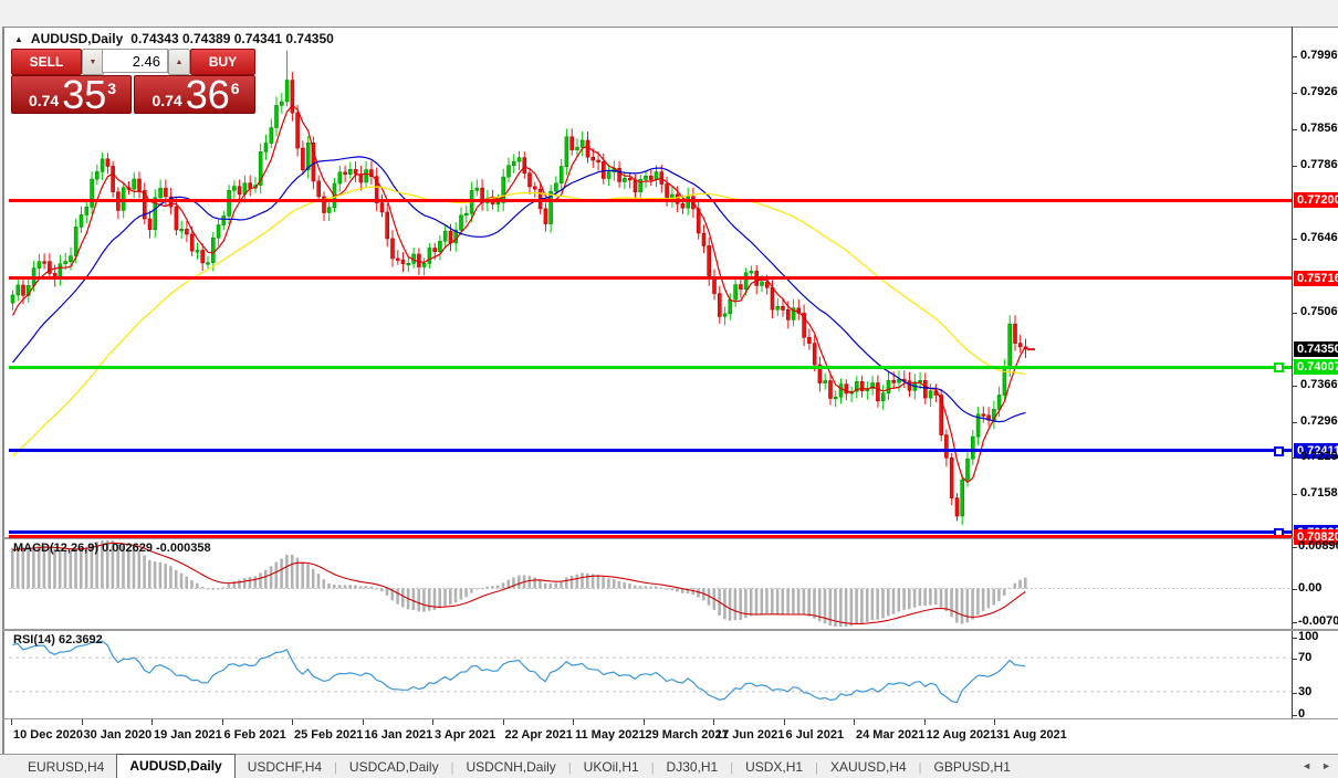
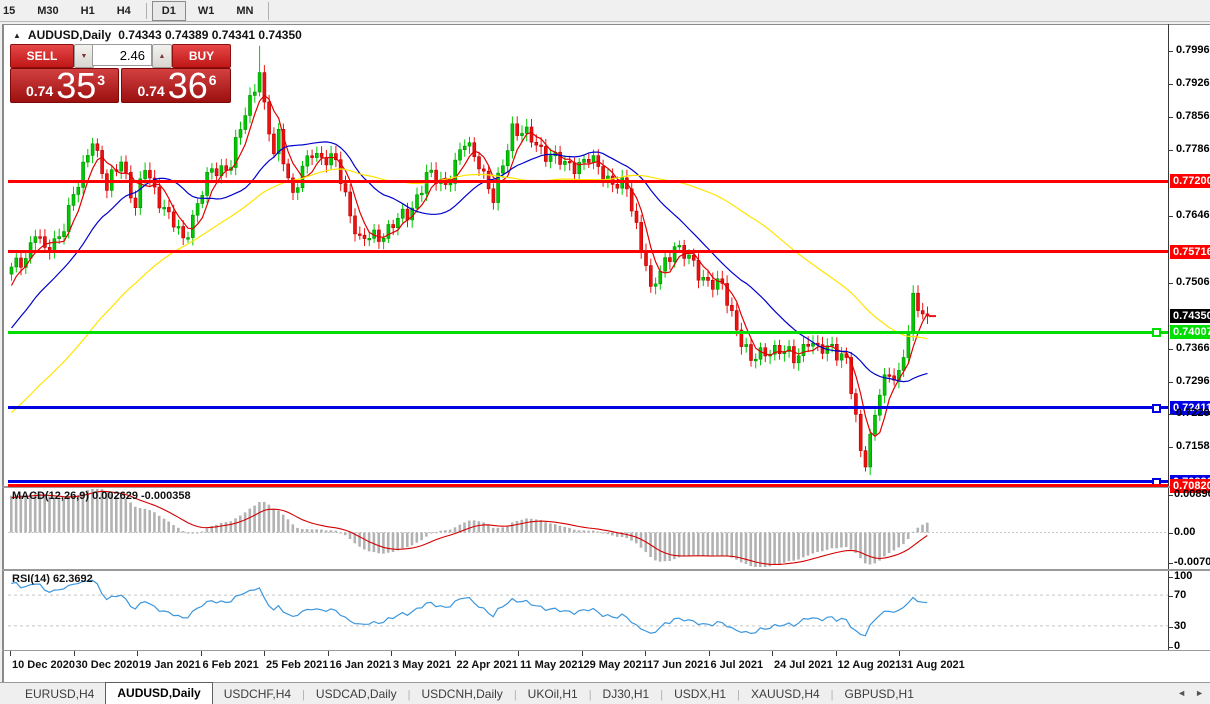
+ 15
+ M30
+ H1
+ H4
+ D1
+ W1
+ MN
  0.7720
  0.7571
  0.7400
  0.72411
  0.7082
  0.7435
  0.7996
  0.7926
  0.7856
  0.7786
  0.7646
  0.7506
  0.7366
  0.7296
  0.7228
  0.7158
  0.0089
  0.00
  -0.0070
  100
  70
  30
  0
  10 Dec 2020
- 30 Jan 2020
+ 30 Dec 2020
  19 Jan 2021
  6 Feb 2021
  25 Feb 2021
  16 Jan 2021
- 3 Apr 2021
+ 3 May 2021
  22 Apr 2021
  11 May 2021
- 29 March 2021
+ 29 May 2021
  17 Jun 2021
  6 Jul 2021
- 24 Mar 2021
+ 24 Jul 2021
  12 Aug 2021
  31 Aug 2021
  ▲
  AUDUSD,Daily
  0.74343 0.74389 0.74341 0.74350
  SELL
  2.46
  BUY
  0.74
  35
  3
  0.74
  36
  6
  MACD(12,26,9) 0.002629 -0.000358
  RSI(14) 62.3692
  EURUSD,H4
  AUDUSD,Daily
  USDCHF,H4
  |
  USDCAD,Daily
  |
  USDCNH,Daily
  |
  UKOil,H1
  |
  DJ30,H1
  |
  USDX,H1
  |
  XAUUSD,H4
  |
  GBPUSD,H1
  ◄
  ►
